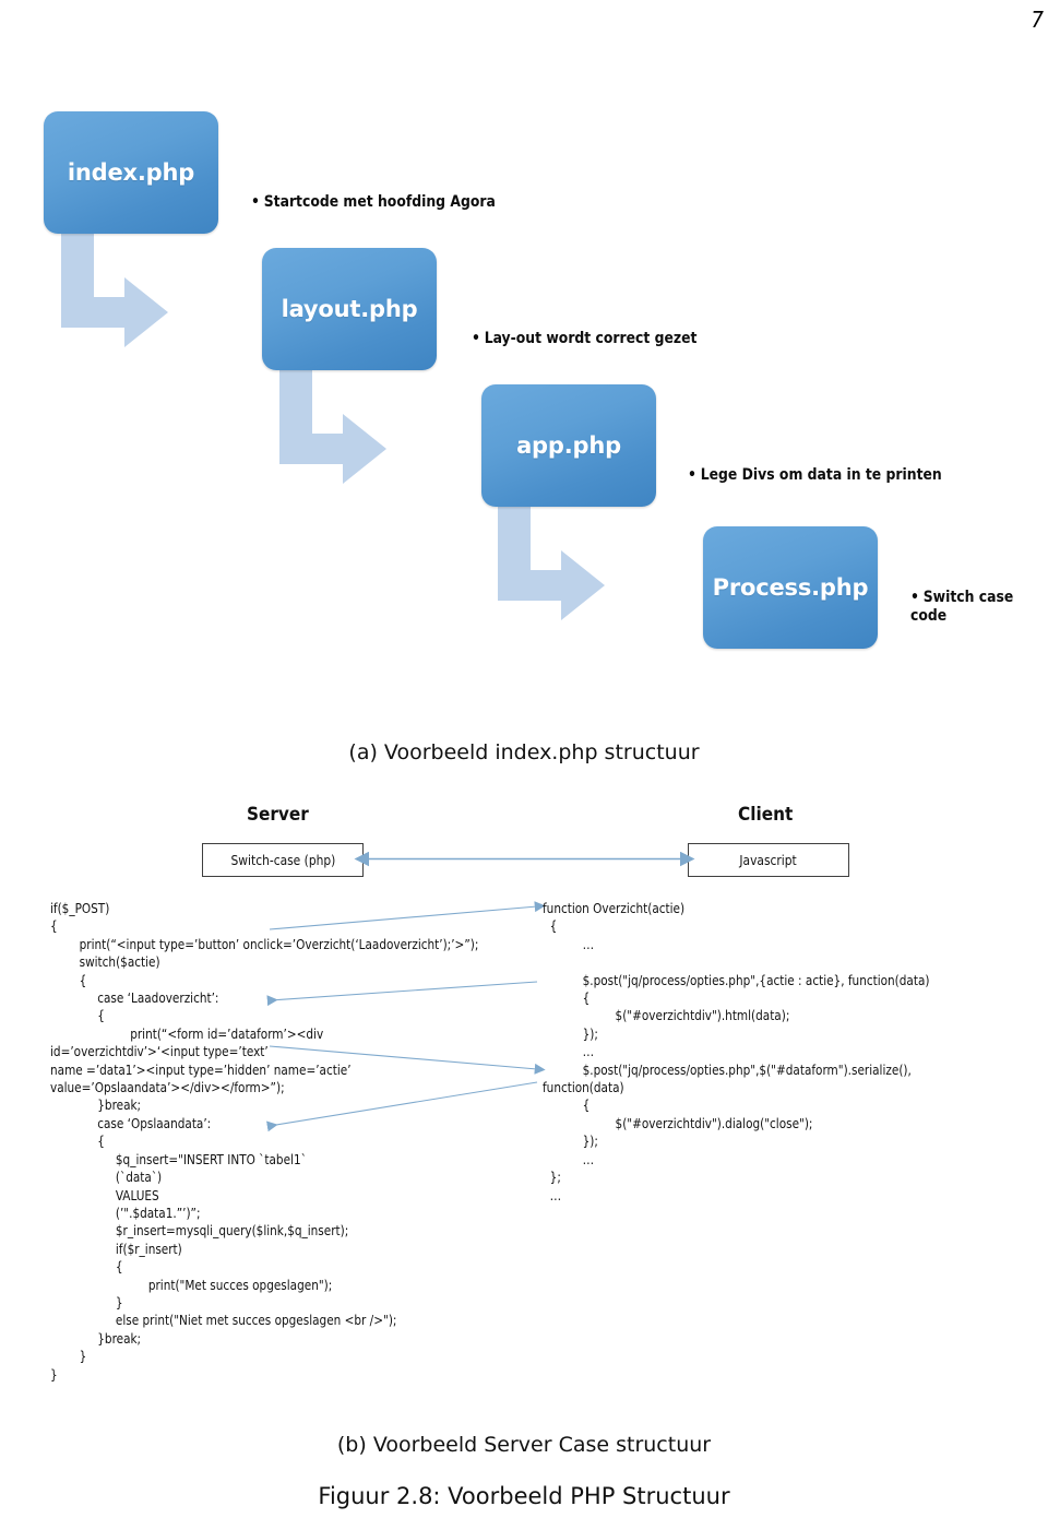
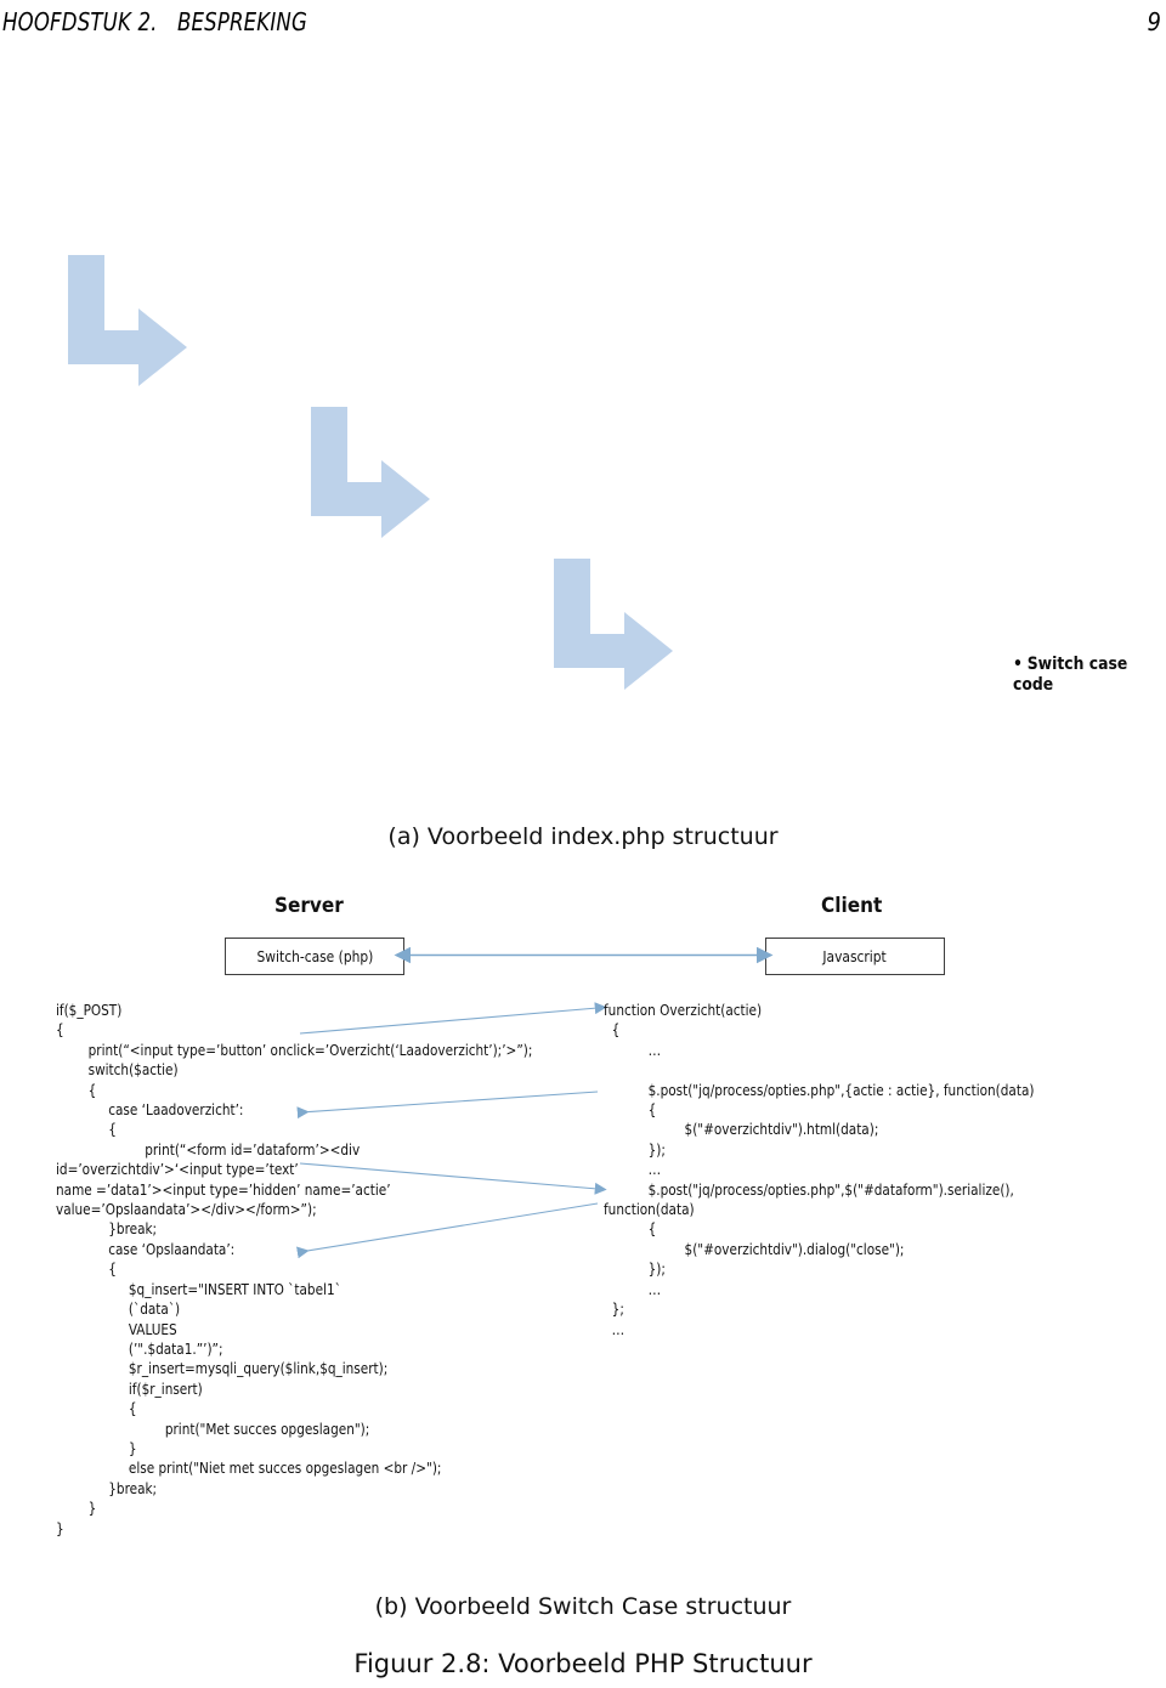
+ HOOFDSTUK 2. BESPREKING
- 7
+ 9
- index.php
- • Startcode met hoofding Agora
- layout.php
- • Lay-out wordt correct gezet
- app.php
- • Lege Divs om data in te printen
- Process.php
  • Switch case
  code
  (a) Voorbeeld index.php structuur
  Server
  Client
  Switch-case (php)
  Javascript
  if($_POST)
  {
  print(“<input type=’button’ onclick=’Overzicht(‘Laadoverzicht’);’>”);
  switch($actie)
  {
  case ‘Laadoverzicht’:
  {
  print(“<form id=’dataform’><div
  id=’overzichtdiv’>‘<input type=’text’
  name =’data1’><input type=’hidden’ name=’actie’
  value=’Opslaandata’></div></form>”);
  }break;
  case ‘Opslaandata’:
  {
  $q_insert="INSERT INTO `tabel1`
  (`data`)
  VALUES
  (’".$data1.”’)”;
  $r_insert=mysqli_query($link,$q_insert);
  if($r_insert)
  {
  print("Met succes opgeslagen");
  }
  else print("Niet met succes opgeslagen <br />");
  }break;
  }
  }
  function Overzicht(actie)
  {
  …
  $.post("jq/process/opties.php",{actie : actie}, function(data)
  {
  $("#overzichtdiv").html(data);
  });
  …
  $.post("jq/process/opties.php",$("#dataform").serialize(),
  function(data)
  {
  $("#overzichtdiv").dialog("close");
  });
  …
  };
  …
- (b) Voorbeeld Server Case structuur
+ (b) Voorbeeld Switch Case structuur
  Figuur 2.8: Voorbeeld PHP Structuur
